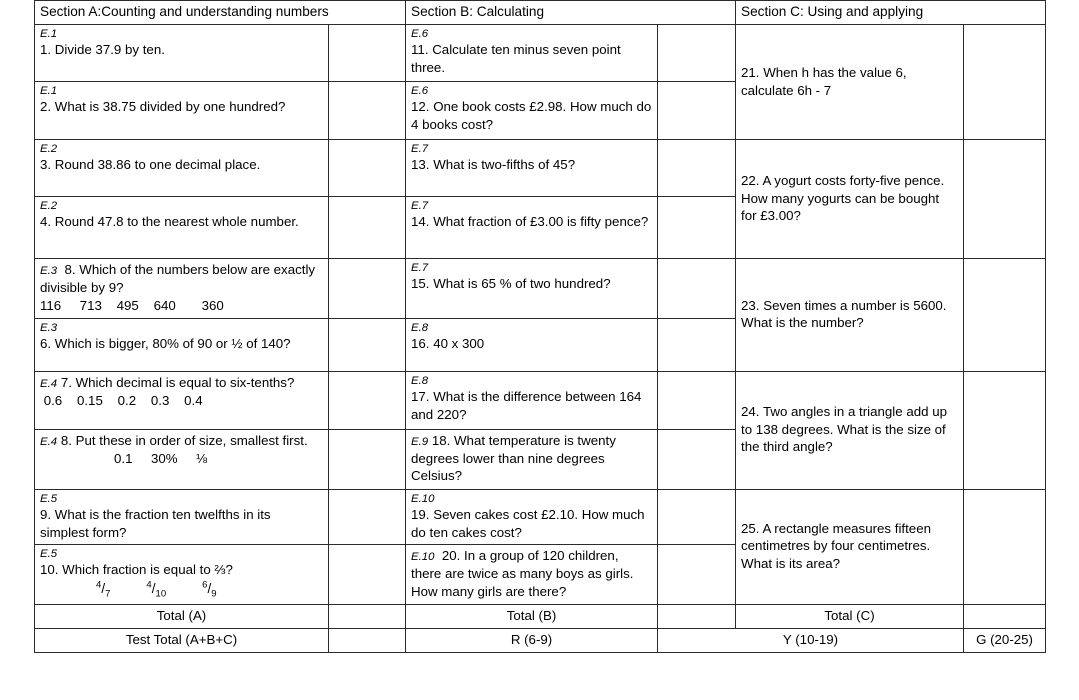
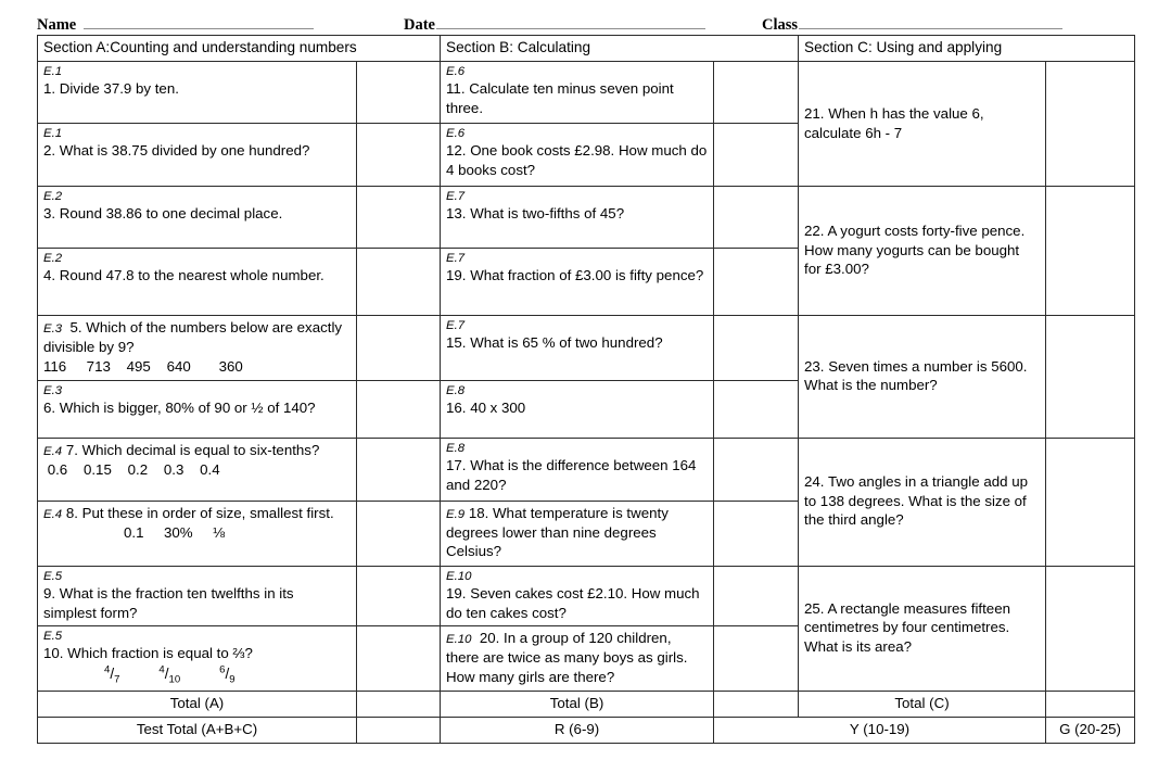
+ Name
+ Date
+ Class
  Section A:Counting and understanding numbers	Section B: Calculating	Section C: Using and applying
  E.1 1. Divide 37.9 by ten.		E.6 11. Calculate ten minus seven point three.		21. When h has the value 6, calculate 6h - 7
  E.1 2. What is 38.75 divided by one hundred?		E.6 12. One book costs £2.98. How much do 4 books cost?
  E.2 3. Round 38.86 to one decimal place.		E.7 13. What is two-fifths of 45?		22. A yogurt costs forty-five pence. How many yogurts can be bought for £3.00?
- E.2 4. Round 47.8 to the nearest whole number.		E.7 14. What fraction of £3.00 is fifty pence?
+ E.2 4. Round 47.8 to the nearest whole number.		E.7 19. What fraction of £3.00 is fifty pence?
- E.3 8. Which of the numbers below are exactly divisible by 9? 116 713 495 640 360		E.7 15. What is 65 % of two hundred?		23. Seven times a number is 5600. What is the number?
+ E.3 5. Which of the numbers below are exactly divisible by 9? 116 713 495 640 360		E.7 15. What is 65 % of two hundred?		23. Seven times a number is 5600. What is the number?
  E.3 6. Which is bigger, 80% of 90 or ½ of 140?		E.8 16. 40 x 300
  E.4 7. Which decimal is equal to six-tenths? 0.6 0.15 0.2 0.3 0.4		E.8 17. What is the difference between 164 and 220?		24. Two angles in a triangle add up to 138 degrees. What is the size of the third angle?
  E.4 8. Put these in order of size, smallest first. 0.1 30% ⅛		E.9 18. What temperature is twenty degrees lower than nine degrees Celsius?
  E.5 9. What is the fraction ten twelfths in its simplest form?		E.10 19. Seven cakes cost £2.10. How much do ten cakes cost?		25. A rectangle measures fifteen centimetres by four centimetres. What is its area?
  E.5 10. Which fraction is equal to ⅔? 4/74/106/9		E.10 20. In a group of 120 children, there are twice as many boys as girls. How many girls are there?
  Total (A)		Total (B)		Total (C)
  Test Total (A+B+C)		R (6-9)	Y (10-19)	G (20-25)
